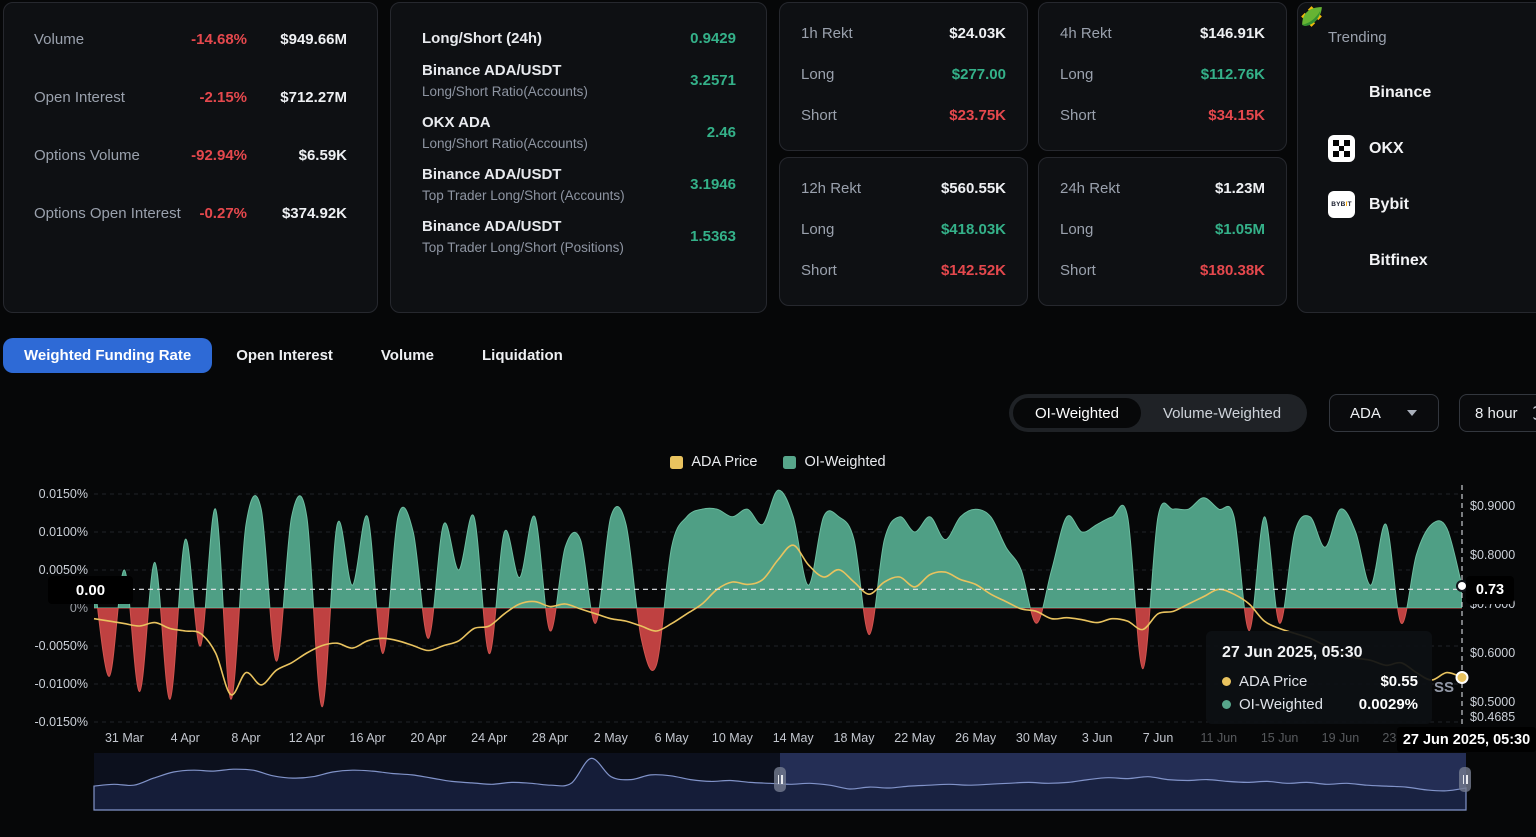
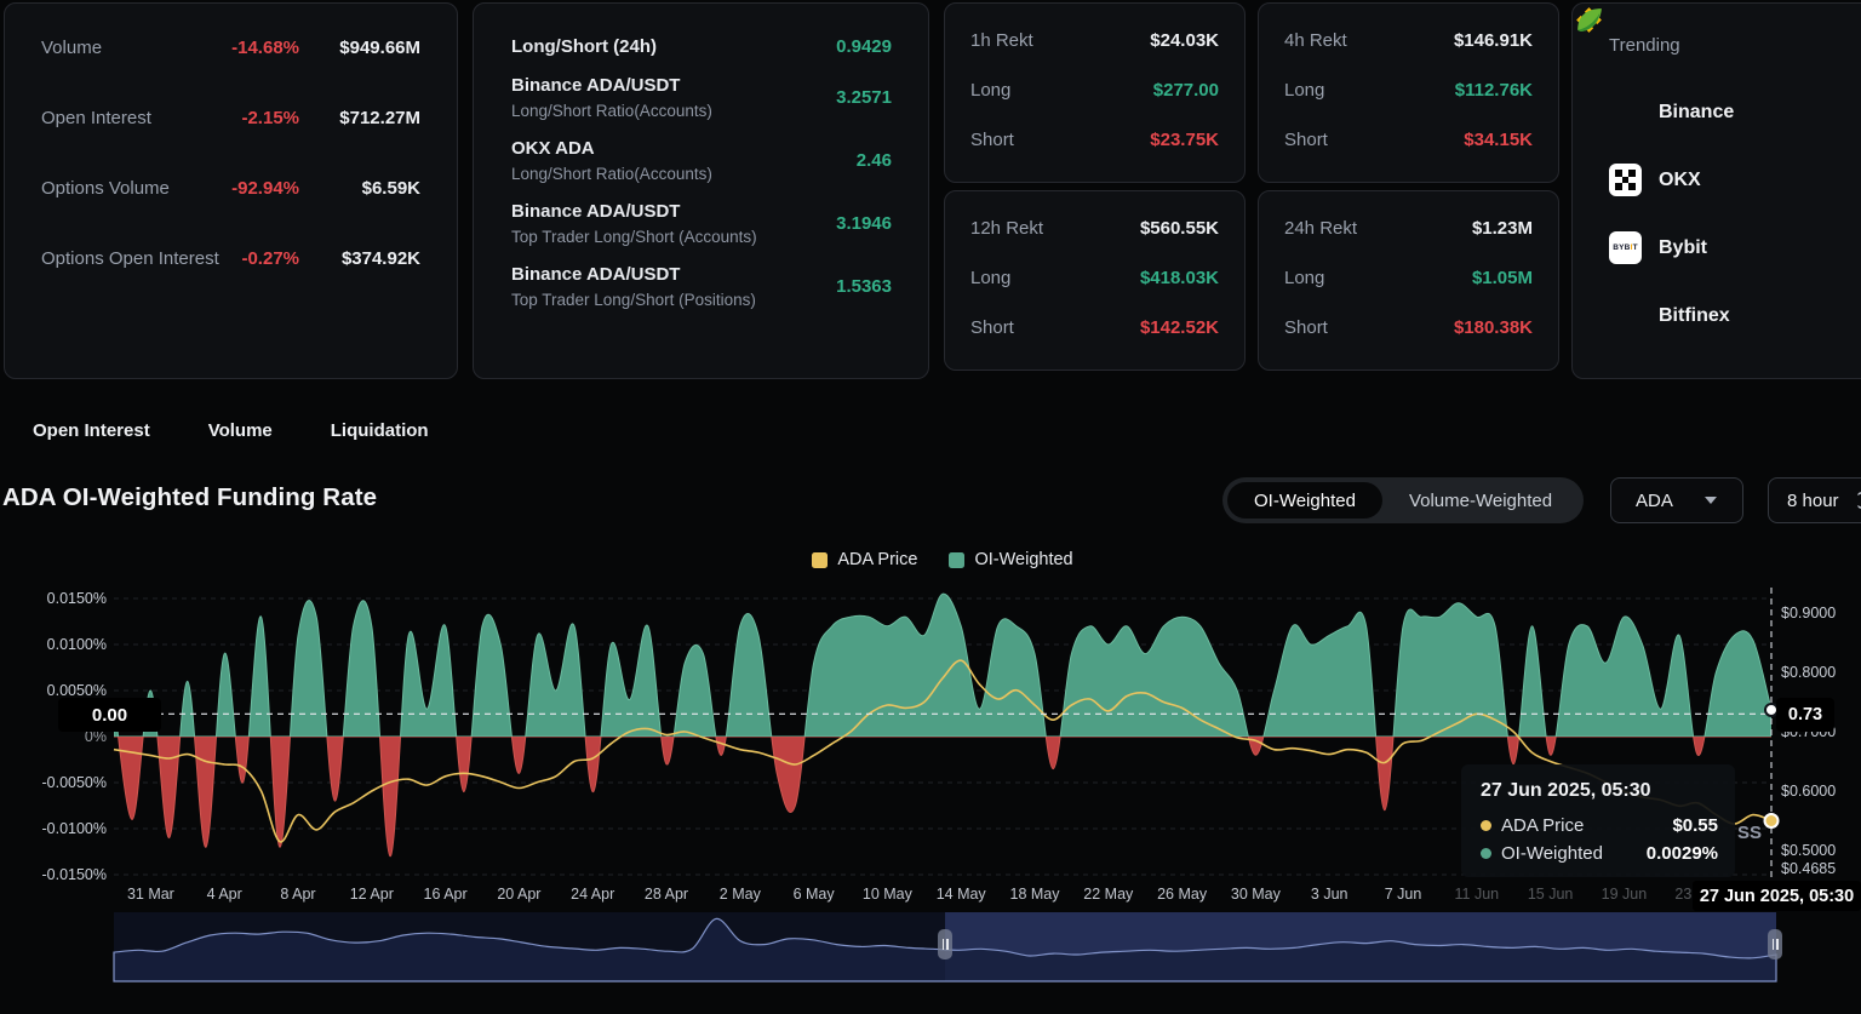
  Volume
  -14.68%
  $949.66M
  Open Interest
  -2.15%
  $712.27M
  Options Volume
  -92.94%
  $6.59K
  Options Open Interest
  -0.27%
  $374.92K
  Long/Short (24h)
  0.9429
  Binance ADA/USDT
  Long/Short Ratio(Accounts)
  3.2571
  OKX ADA
  Long/Short Ratio(Accounts)
  2.46
  Binance ADA/USDT
  Top Trader Long/Short (Accounts)
  3.1946
  Binance ADA/USDT
  Top Trader Long/Short (Positions)
  1.5363
  1h Rekt
  $24.03K
  Long
  $277.00
  Short
  $23.75K
  4h Rekt
  $146.91K
  Long
  $112.76K
  Short
  $34.15K
  12h Rekt
  $560.55K
  Long
  $418.03K
  Short
  $142.52K
  24h Rekt
  $1.23M
  Long
  $1.05M
  Short
  $180.38K
  Trending
  Binance
  OKX
  Bybit
  Bitfinex
- Weighted Funding Rate
  Open Interest
  Volume
  Liquidation
+ ADA OI-Weighted Funding Rate
  OI-Weighted
  Volume-Weighted
  ADA
  8 hour
  ⌃
  ADA Price
  OI-Weighted
  0.0150%
  0.0100%
  0.0050%
  0%
  -0.0050%
  -0.0100%
  -0.0150%
  $0.9000
  $0.8000
  $0.7000
  $0.6000
  $0.5000
  $0.4685
  31 Mar
  4 Apr
  8 Apr
  12 Apr
  16 Apr
  20 Apr
  24 Apr
  28 Apr
  2 May
  6 May
  10 May
  14 May
  18 May
  22 May
  26 May
  30 May
  3 Jun
  7 Jun
  11 Jun
  15 Jun
  19 Jun
  0.00
  0.73
  27 Jun 2025, 05:30
  27 Jun 2025, 05:30
  ADA Price
  $0.55
  OI-Weighted
  0.0029%
  SS
